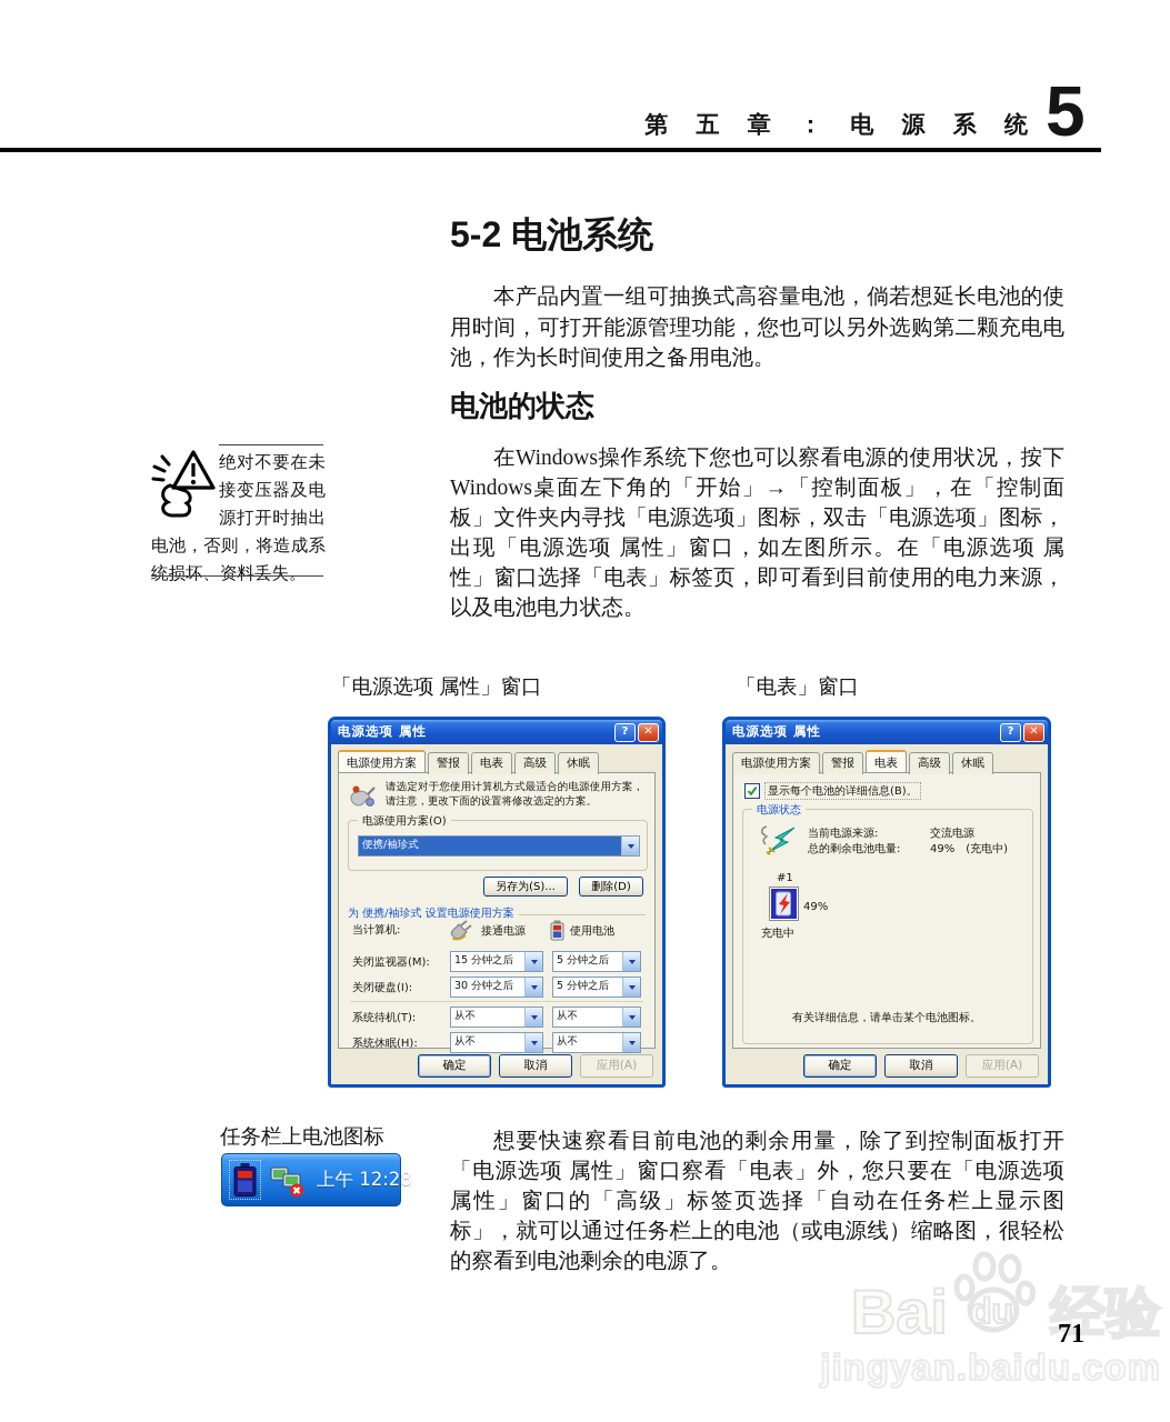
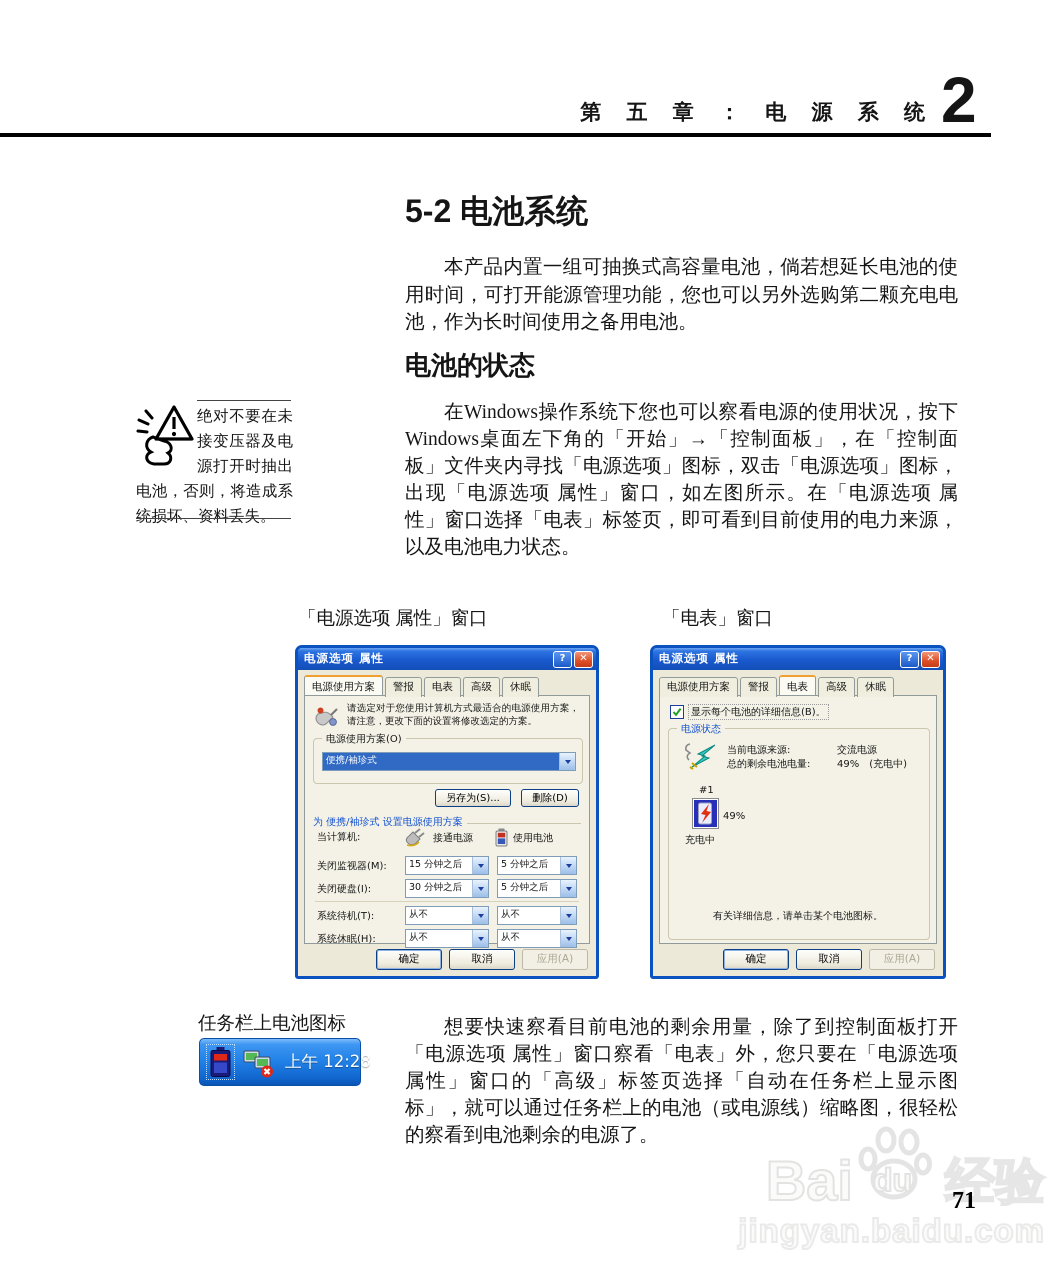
  第 五 章 ： 电 源 系 统
- 5
+ 2
  5-2 电池系统
  本产品内置一组可抽换式高容量电池，倘若想延长电池的使用时间，可打开能源管理功能，您也可以另外选购第二颗充电电池，作为长时间使用之备用电池。
  电池的状态
  在Windows操作系统下您也可以察看电源的使用状况，按下Windows桌面左下角的「开始」→「控制面板」，在「控制面板」文件夹内寻找「电源选项」图标，双击「电源选项」图标，出现「电源选项 属性」窗口，如左图所示。在「电源选项 属性」窗口选择「电表」标签页，即可看到目前使用的电力来源，以及电池电力状态。
  想要快速察看目前电池的剩余用量，除了到控制面板打开「电源选项 属性」窗口察看「电表」外，您只要在「电源选项 属性」窗口的「高级」标签页选择「自动在任务栏上显示图标」，就可以通过任务栏上的电池（或电源线）缩略图，很轻松的察看到电池剩余的电源了。
  绝对不要在未接变压器及电源打开时抽出电池，否则，将造成系统损坏、资料丢失。
  「电源选项 属性」窗口
  「电表」窗口
  任务栏上电池图标
  电源选项 属性
  ?
  ✕
  电源使用方案
  警报
  电表
  高级
  休眠
  请选定对于您使用计算机方式最适合的电源使用方案，请注意，更改下面的设置将修改选定的方案。
  电源使用方案(O)
  便携/袖珍式
  另存为(S)...
  删除(D)
  为 便携/袖珍式 设置电源使用方案
  当计算机:
  接通电源
  使用电池
  关闭监视器(M):
  15 分钟之后
  5 分钟之后
  关闭硬盘(I):
  30 分钟之后
  5 分钟之后
  系统待机(T):
  从不
  从不
  系统休眠(H):
  从不
  从不
  确定
  取消
  应用(A)
  电源选项 属性
  ?
  ✕
  电源使用方案
  警报
  电表
  高级
  休眠
  显示每个电池的详细信息(B)。
  电源状态
  当前电源来源:
  交流电源
  总的剩余电池电量:
  49% (充电中)
  #1
  49%
  充电中
  有关详细信息，请单击某个电池图标。
  确定
  取消
  应用(A)
  上午 12:28
  Bai
  du
  经验
  71
